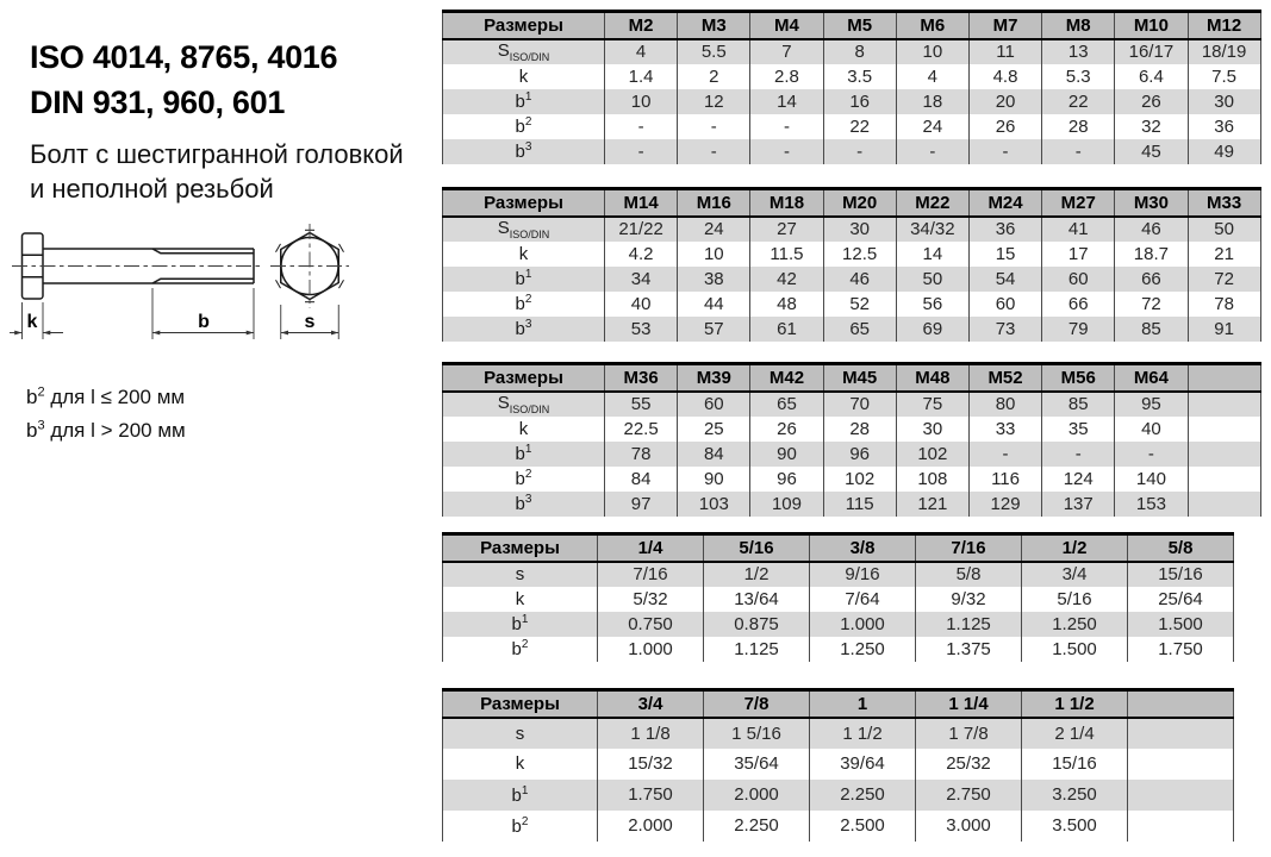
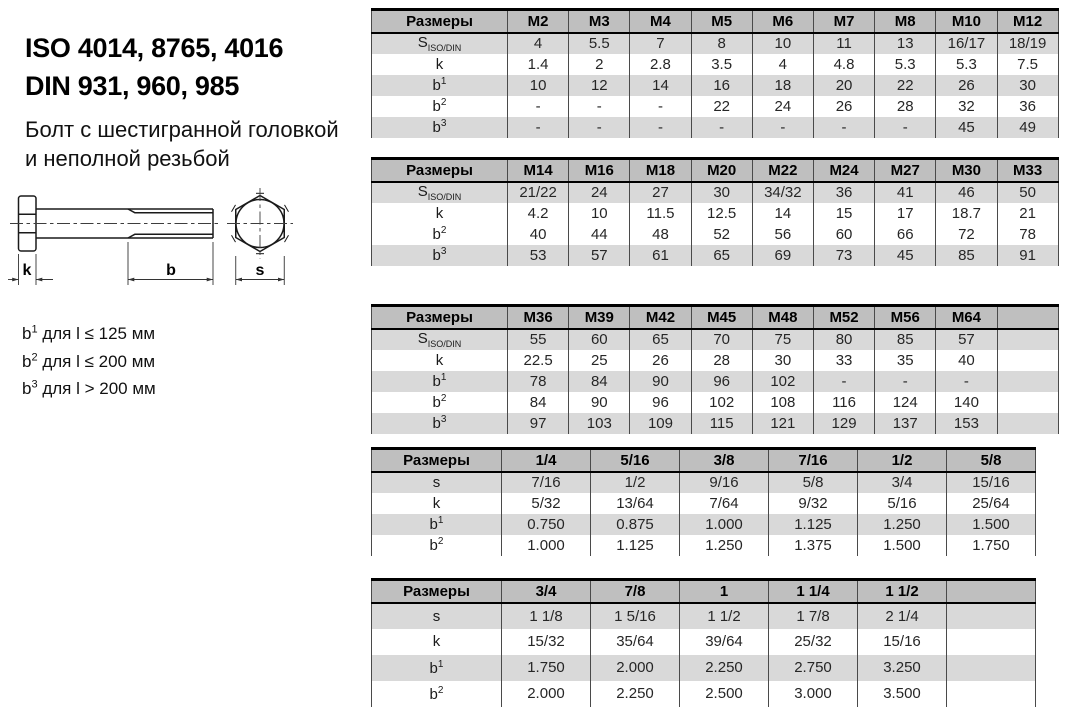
  ISO 4014, 8765, 4016
- DIN 931, 960, 601
+ DIN 931, 960, 985
  Болт с шестигранной головкой
  и неполной резьбой
  k
  b
  s
+ b1 для l ≤ 125 мм
  b2 для l ≤ 200 мм
  b3 для l > 200 мм
  Размеры	M2	M3	M4	M5	M6	M7	M8	M10	M12
  SISO/DIN	4	5.5	7	8	10	11	13	16/17	18/19
- k	1.4	2	2.8	3.5	4	4.8	5.3	6.4	7.5
+ k	1.4	2	2.8	3.5	4	4.8	5.3	5.3	7.5
  b1	10	12	14	16	18	20	22	26	30
  b2	-	-	-	22	24	26	28	32	36
  b3	-	-	-	-	-	-	-	45	49
  Размеры	M14	M16	M18	M20	M22	M24	M27	M30	M33
  SISO/DIN	21/22	24	27	30	34/32	36	41	46	50
  k	4.2	10	11.5	12.5	14	15	17	18.7	21
- b1	34	38	42	46	50	54	60	66	72
  b2	40	44	48	52	56	60	66	72	78
- b3	53	57	61	65	69	73	79	85	91
+ b3	53	57	61	65	69	73	45	85	91
  Размеры	M36	M39	M42	M45	M48	M52	M56	M64
- SISO/DIN	55	60	65	70	75	80	85	95
+ SISO/DIN	55	60	65	70	75	80	85	57
  k	22.5	25	26	28	30	33	35	40
  b1	78	84	90	96	102	-	-	-
  b2	84	90	96	102	108	116	124	140
  b3	97	103	109	115	121	129	137	153
  Размеры	1/4	5/16	3/8	7/16	1/2	5/8
  s	7/16	1/2	9/16	5/8	3/4	15/16
  k	5/32	13/64	7/64	9/32	5/16	25/64
  b1	0.750	0.875	1.000	1.125	1.250	1.500
  b2	1.000	1.125	1.250	1.375	1.500	1.750
  Размеры	3/4	7/8	1	1 1/4	1 1/2
  s	1 1/8	1 5/16	1 1/2	1 7/8	2 1/4
  k	15/32	35/64	39/64	25/32	15/16
  b1	1.750	2.000	2.250	2.750	3.250
  b2	2.000	2.250	2.500	3.000	3.500
